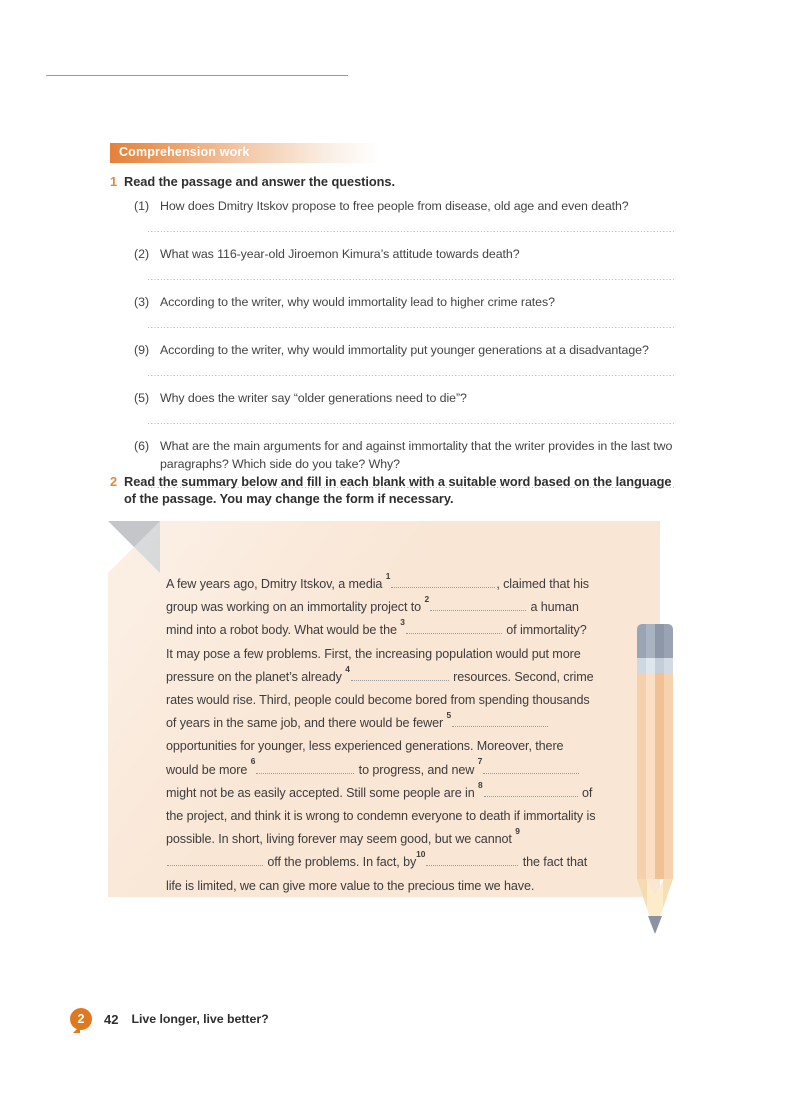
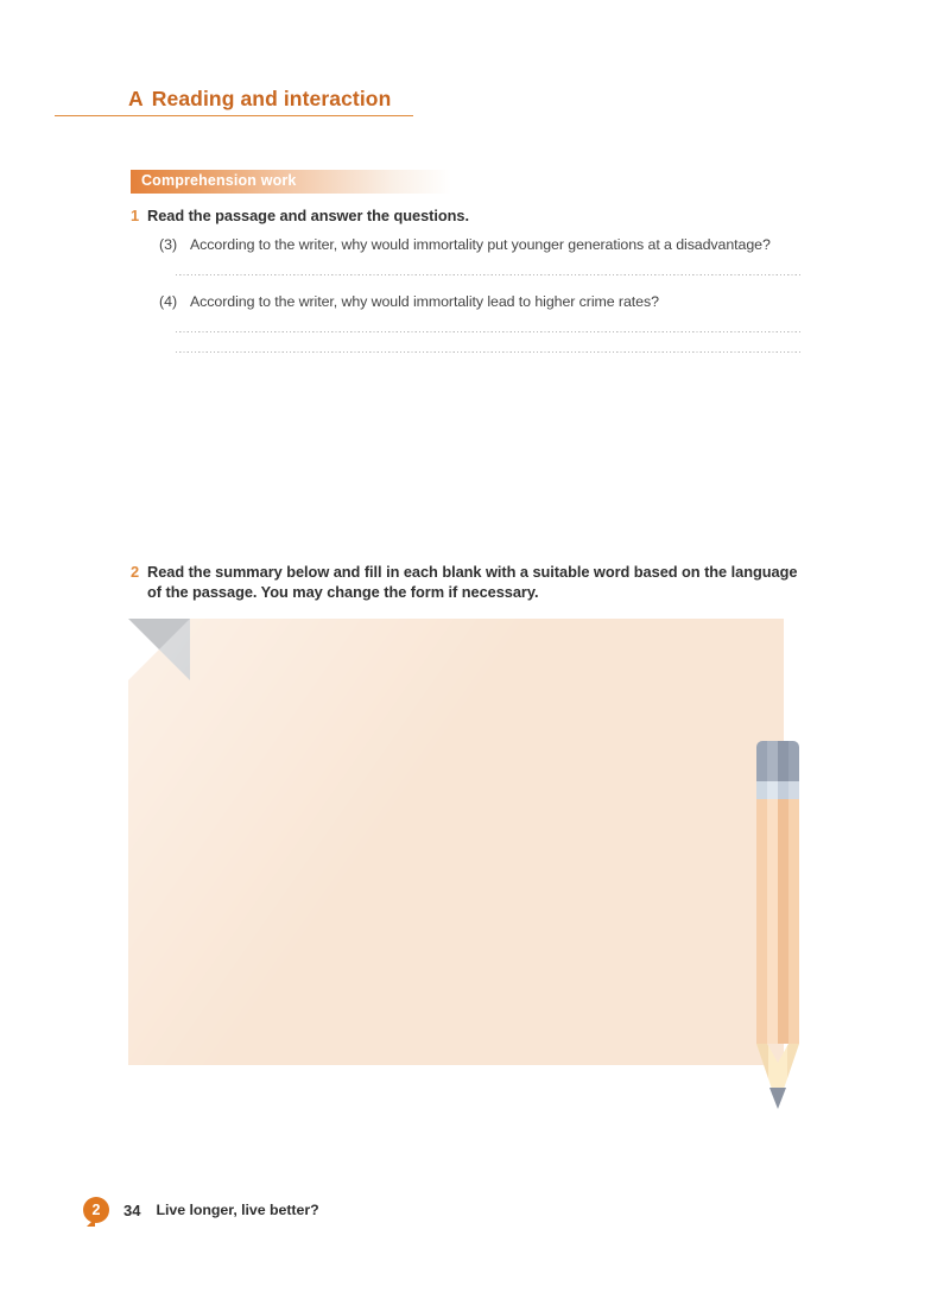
+ A Reading and interaction
  Comprehension work
  1
  Read the passage and answer the questions.
- (1)
- How does Dmitry Itskov propose to free people from disease, old age and even death?
- (2)
- What was 116-year-old Jiroemon Kimura’s attitude towards death?
  (3)
- According to the writer, why would immortality lead to higher crime rates?
+ According to the writer, why would immortality put younger generations at a disadvantage?
- (9)
+ (4)
- According to the writer, why would immortality put younger generations at a disadvantage?
+ According to the writer, why would immortality lead to higher crime rates?
- (5)
- Why does the writer say “older generations need to die”?
- (6)
- What are the main arguments for and against immortality that the writer provides in the last two paragraphs? Which side do you take? Why?
  2
  Read the summary below and fill in each blank with a suitable word based on the language of the passage. You may change the form if necessary.
- A few years ago, Dmitry Itskov, a media 1, claimed that his group was working on an immortality project to 2 a human mind into a robot body. What would be the 3 of immortality? It may pose a few problems. First, the increasing population would put more pressure on the planet’s already 4 resources. Second, crime rates would rise. Third, people could become bored from spending thousands of years in the same job, and there would be fewer 5 opportunities for younger, less experienced generations. Moreover, there would be more 6 to progress, and new 7 might not be as easily accepted. Still some people are in 8 of the project, and think it is wrong to condemn everyone to death if immortality is possible. In short, living forever may seem good, but we cannot 9 off the problems. In fact, by10 the fact that life is limited, we can give more value to the precious time we have.
  2
- 42
+ 34
  Live longer, live better?
